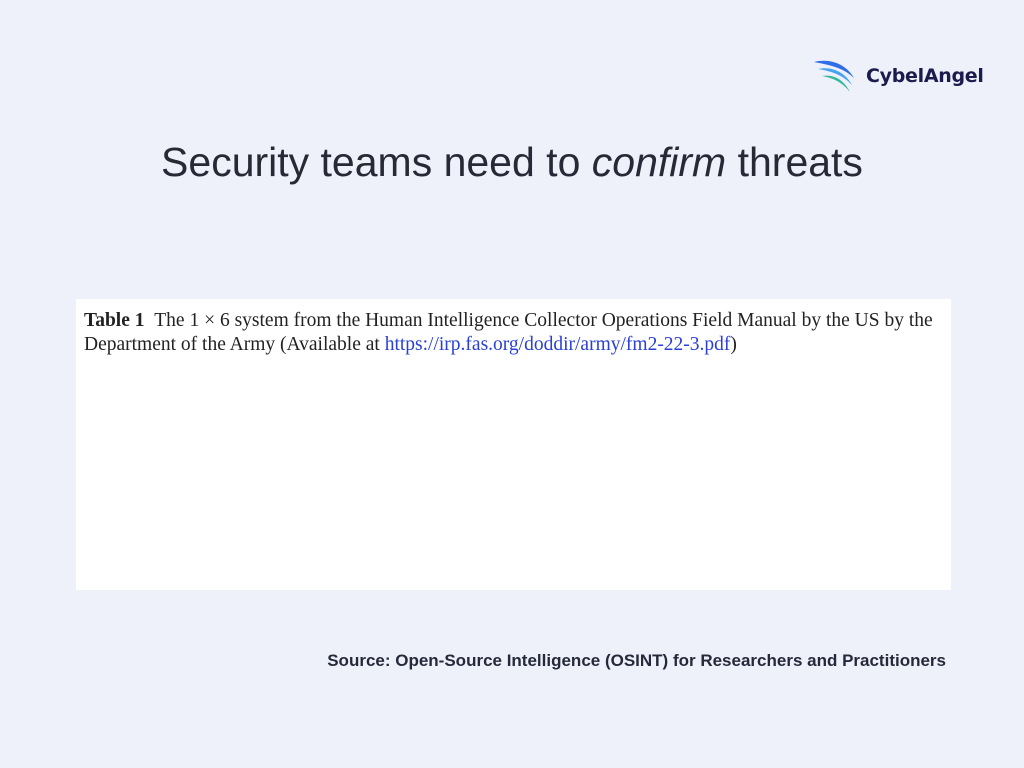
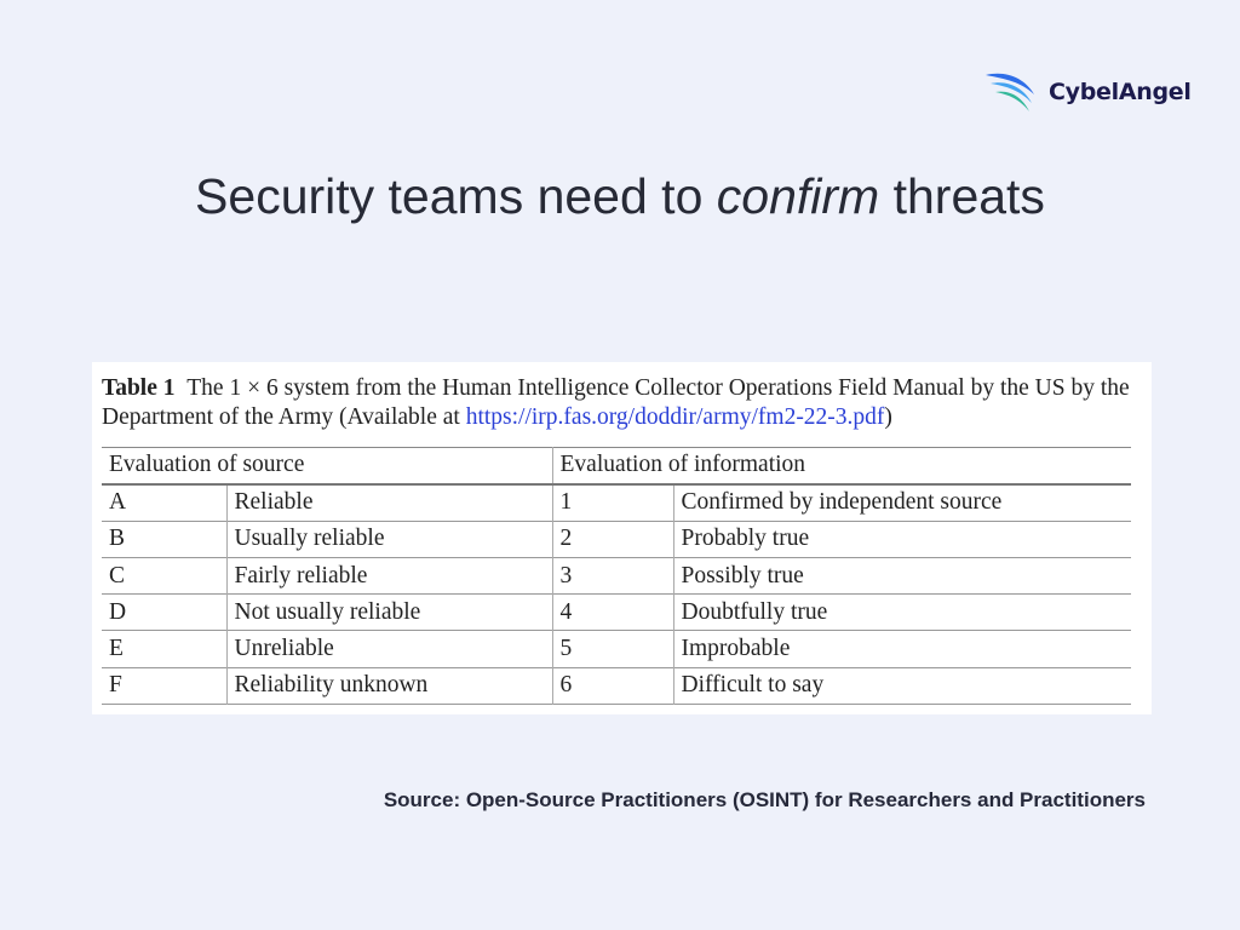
  CybelAngel
  Security teams need to confirm threats
  Table 1 The 1 × 6 system from the Human Intelligence Collector Operations Field Manual by the US by the Department of the Army (Available at https://irp.fas.org/doddir/army/fm2-22-3.pdf)
+ Evaluation of source	Evaluation of information
+ A	Reliable	1	Confirmed by independent source
+ B	Usually reliable	2	Probably true
+ C	Fairly reliable	3	Possibly true
+ D	Not usually reliable	4	Doubtfully true
+ E	Unreliable	5	Improbable
+ F	Reliability unknown	6	Difficult to say
- Source: Open-Source Intelligence (OSINT) for Researchers and Practitioners
+ Source: Open-Source Practitioners (OSINT) for Researchers and Practitioners
